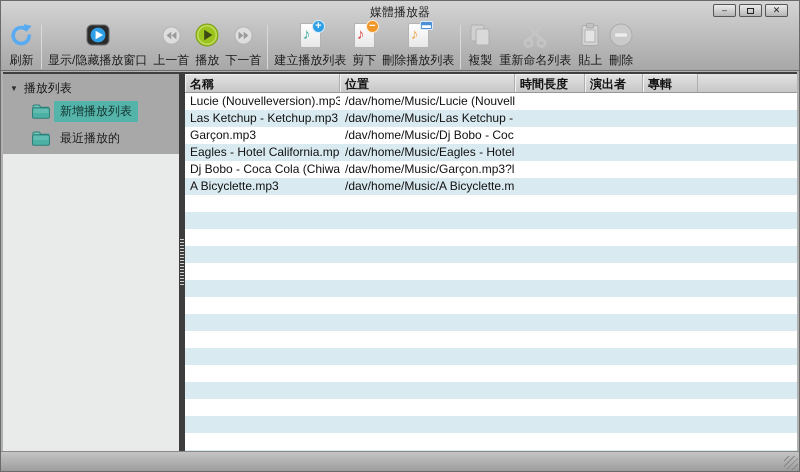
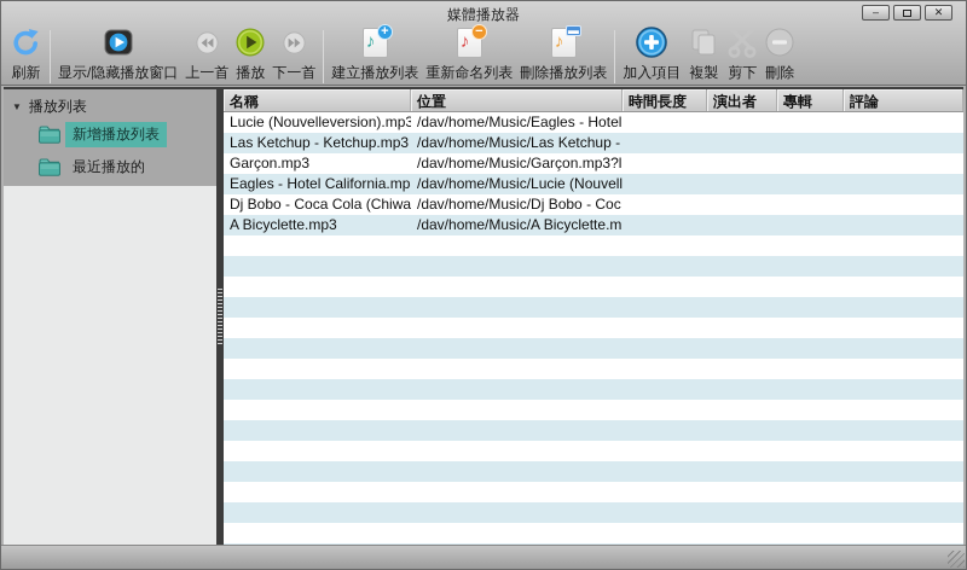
  媒體播放器
  –
  ✕
  刷新
  显示/隐藏播放窗口
  上一首
  播放
  下一首
  ♪
  +
  建立播放列表
  ♪
  −
- 剪下
+ 重新命名列表
  ♪
  ▬
  刪除播放列表
+ 加入項目
  複製
- 重新命名列表
+ 剪下
- 貼上
  刪除
  ▼
  播放列表
  新增播放列表
  最近播放的
  名稱
  位置
  時間長度
  演出者
  專輯
+ 評論
  Lucie (Nouvelleversion).mp3
- /dav/home/Music/Lucie (Nouvell
+ /dav/home/Music/Eagles - Hotel
  Las Ketchup - Ketchup.mp3
  /dav/home/Music/Las Ketchup -
  Garçon.mp3
- /dav/home/Music/Dj Bobo - Coc
+ /dav/home/Music/Garçon.mp3?l
  Eagles - Hotel California.mp
- /dav/home/Music/Eagles - Hotel
+ /dav/home/Music/Lucie (Nouvell
  Dj Bobo - Coca Cola (Chiwa
- /dav/home/Music/Garçon.mp3?l
+ /dav/home/Music/Dj Bobo - Coc
  A Bicyclette.mp3
  /dav/home/Music/A Bicyclette.m
